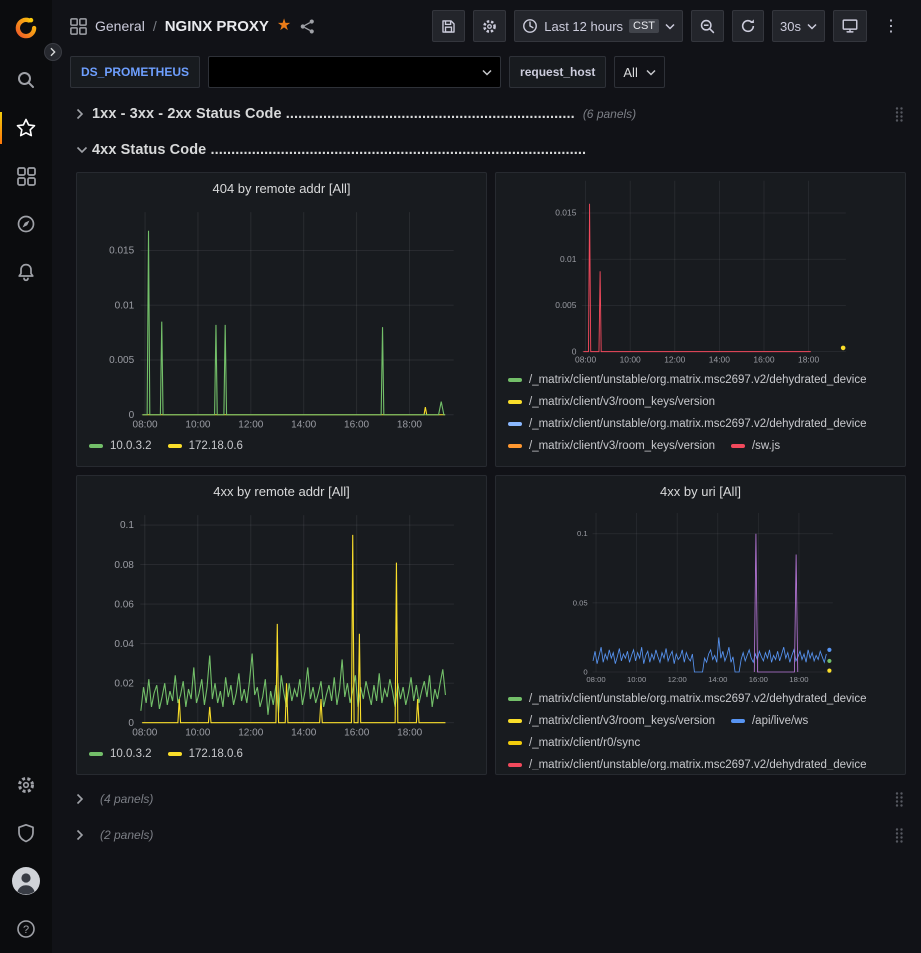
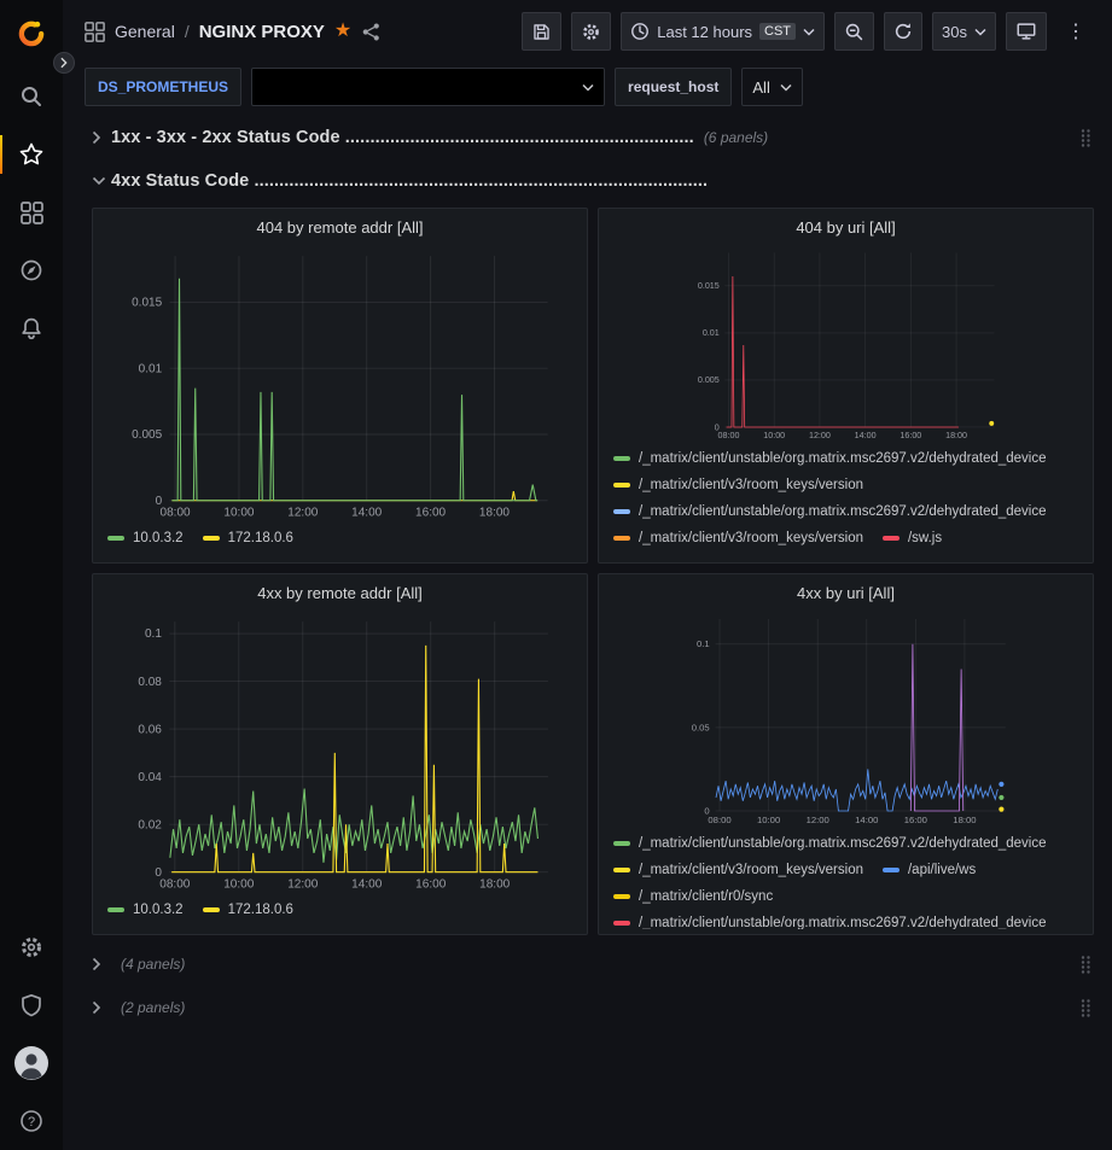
  ?
  General
  /
  NGINX PROXY
  ★
  Last 12 hours
  CST
  30s
  ⋮
  DS_PROMETHEUS
  request_host
  All
  1xx - 3xx - 2xx Status Code ......................................................................
  (6 panels)
  4xx Status Code ...........................................................................................
  404 by remote addr [All]
  08:00
  10:00
  12:00
  14:00
  16:00
  18:00
  0
  0.005
  0.01
  0.015
  10.0.3.2 172.18.0.6
+ 404 by uri [All]
  08:00
  10:00
  12:00
  14:00
  16:00
  18:00
  0
  0.005
  0.01
  0.015
  /_matrix/client/unstable/org.matrix.msc2697.v2/dehydrated_device/_matrix/client/v3/room_keys/version/_matrix/client/unstable/org.matrix.msc2697.v2/dehydrated_device/_matrix/client/v3/room_keys/version /sw.js
  4xx by remote addr [All]
  08:00
  10:00
  12:00
  14:00
  16:00
  18:00
  0
  0.02
  0.04
  0.06
  0.08
  0.1
  10.0.3.2 172.18.0.6
  4xx by uri [All]
  08:00
  10:00
  12:00
  14:00
  16:00
  18:00
  0
  0.05
  0.1
  /_matrix/client/unstable/org.matrix.msc2697.v2/dehydrated_device/_matrix/client/v3/room_keys/version /api/live/ws/_matrix/client/r0/sync/_matrix/client/unstable/org.matrix.msc2697.v2/dehydrated_device
  (4 panels)
  (2 panels)
